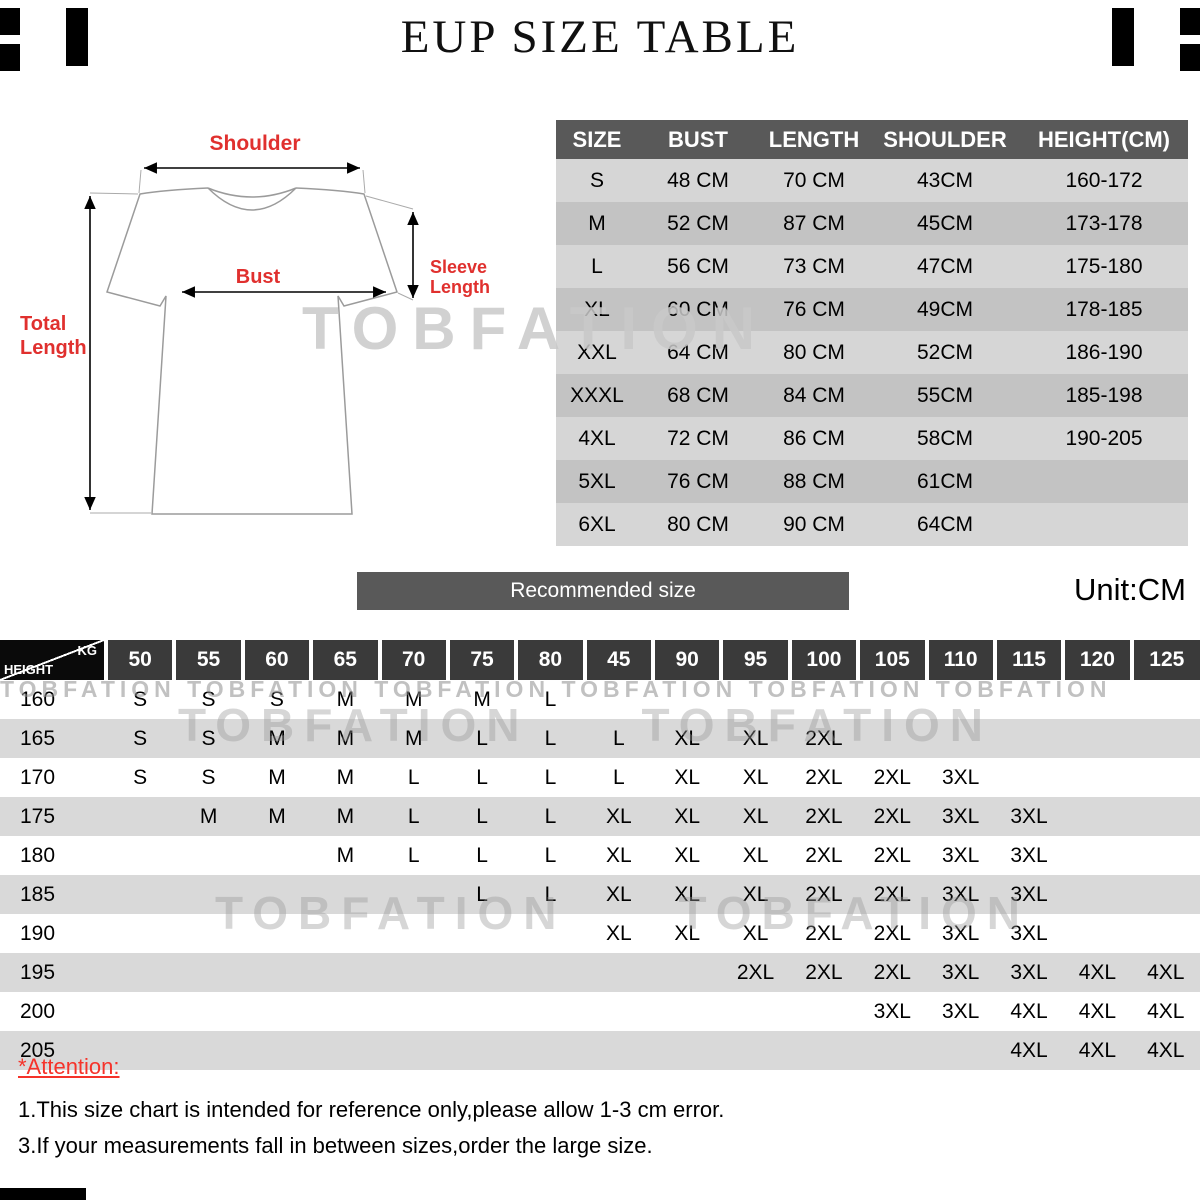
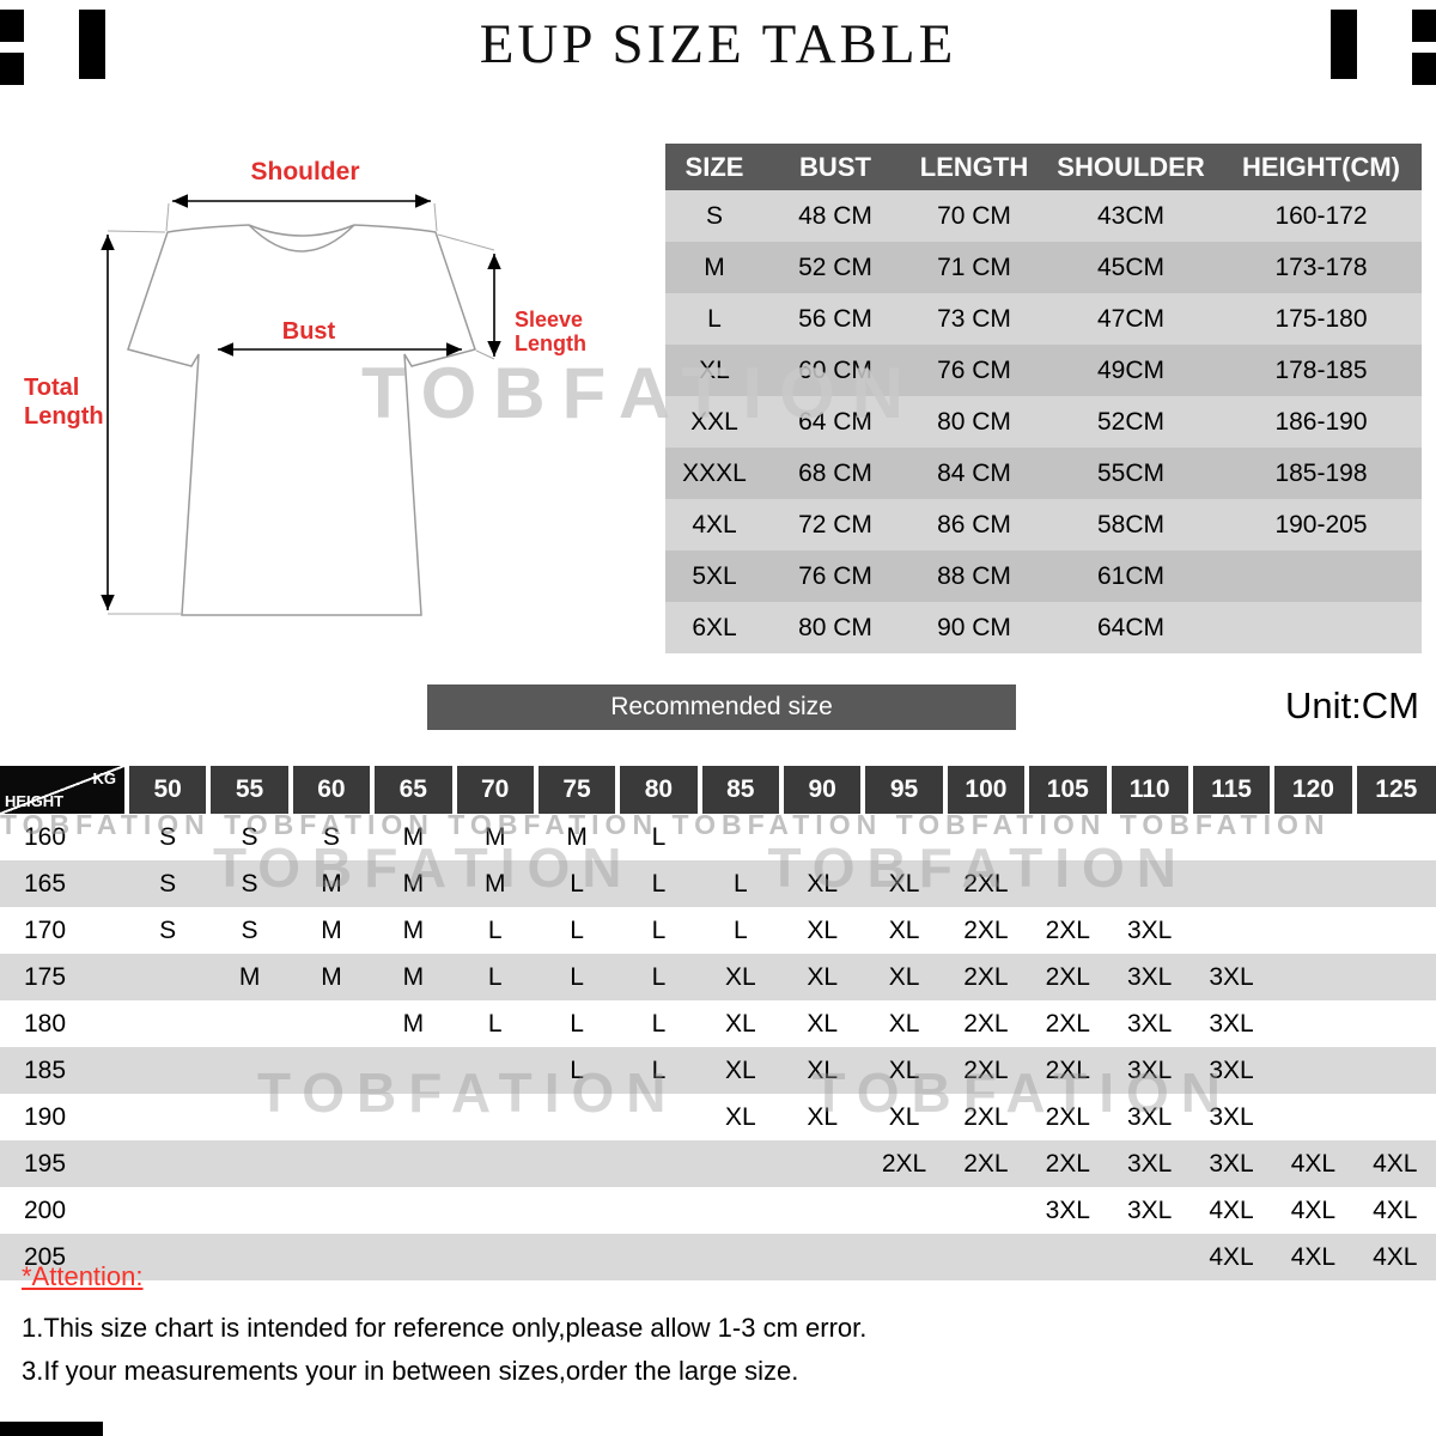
  EUP SIZE TABLE
  Shoulder
  Bust
  Sleeve
  Length
  Total
  Length
  SIZE	BUST	LENGTH	SHOULDER	HEIGHT(CM)
  S	48 CM	70 CM	43CM	160-172
- M	52 CM	87 CM	45CM	173-178
+ M	52 CM	71 CM	45CM	173-178
  L	56 CM	73 CM	47CM	175-180
  XL	60 CM	76 CM	49CM	178-185
  XXL	64 CM	80 CM	52CM	186-190
  XXXL	68 CM	84 CM	55CM	185-198
  4XL	72 CM	86 CM	58CM	190-205
  5XL	76 CM	88 CM	61CM
  6XL	80 CM	90 CM	64CM
  Recommended size
  Unit:CM
- KG HEIGHT	50	55	60	65	70	75	80	45	90	95	100	105	110	115	120	125
+ KG HEIGHT	50	55	60	65	70	75	80	85	90	95	100	105	110	115	120	125
  160	S	S	S	M	M	M	L
  165	S	S	M	M	M	L	L	L	XL	XL	2XL
  170	S	S	M	M	L	L	L	L	XL	XL	2XL	2XL	3XL
  175		M	M	M	L	L	L	XL	XL	XL	2XL	2XL	3XL	3XL
  180				M	L	L	L	XL	XL	XL	2XL	2XL	3XL	3XL
  185						L	L	XL	XL	XL	2XL	2XL	3XL	3XL
  190								XL	XL	XL	2XL	2XL	3XL	3XL
  195										2XL	2XL	2XL	3XL	3XL	4XL	4XL
  200												3XL	3XL	4XL	4XL	4XL
  205														4XL	4XL	4XL
  TOBFATION
  TOBFATION TOBFATION TOBFATION TOBFATION TOBFATION TOBFATION
  TOBFATION TOBFATION
  TOBFATION TOBFATION
  *Attention:
  1.This size chart is intended for reference only,please allow 1-3 cm error.
- 3.If your measurements fall in between sizes,order the large size.
+ 3.If your measurements your in between sizes,order the large size.
